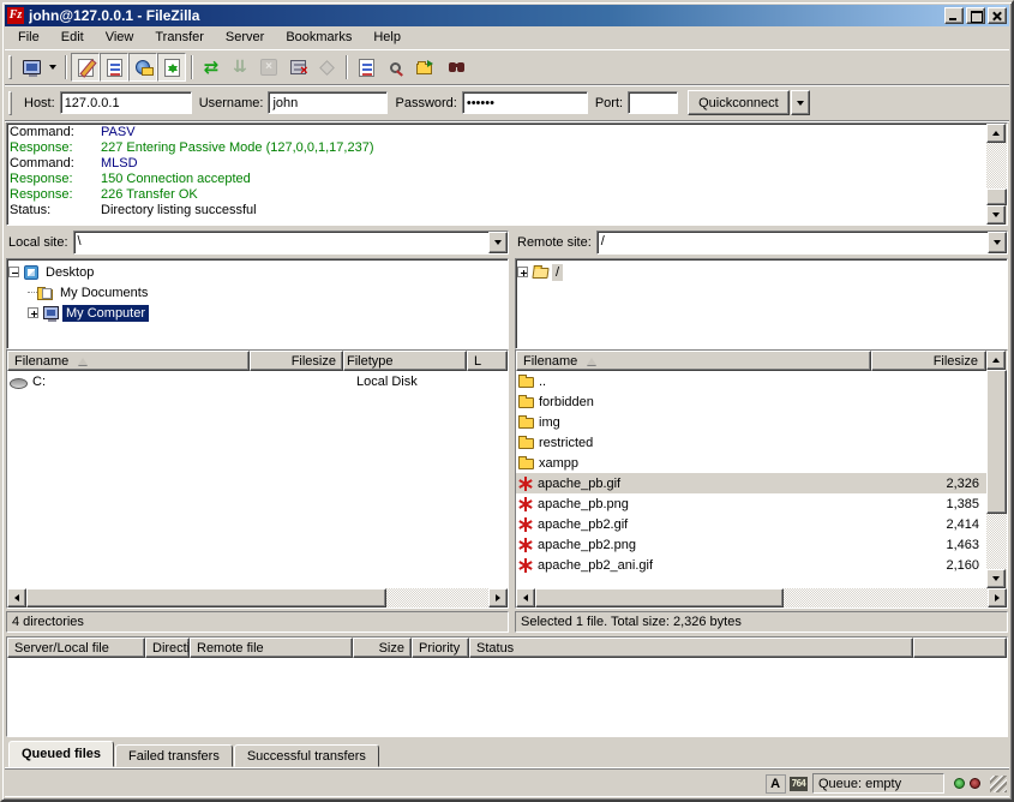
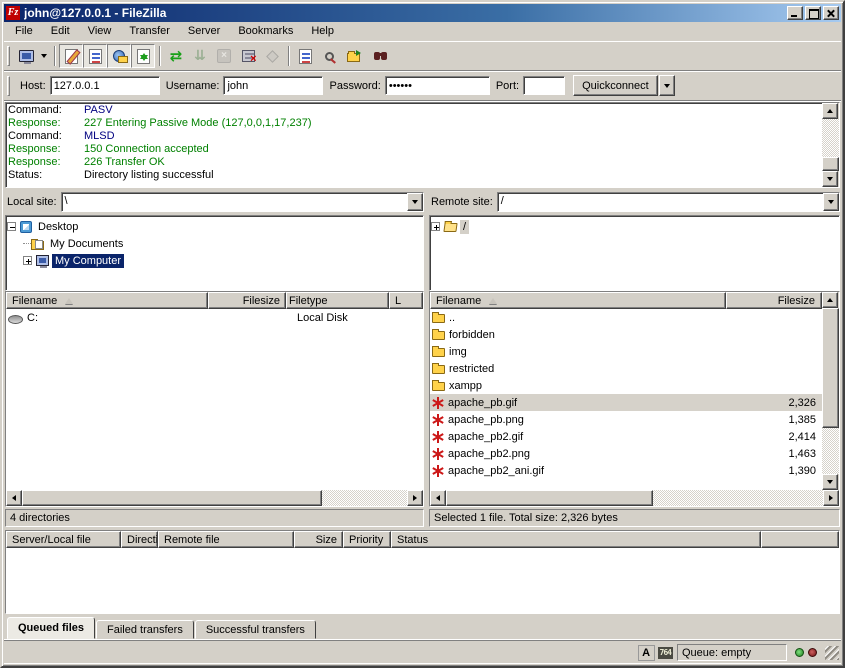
  Fz
  john@127.0.0.1 - FileZilla
  File
  Edit
  View
  Transfer
  Server
  Bookmarks
  Help
  ⇄
  ⇊
  ×
  ×
  Host:
  127.0.0.1
  Username:
  john
  Password:
  ••••••
  Port:
  Quickconnect
  Command:
  PASV
  Response:
  227 Entering Passive Mode (127,0,0,1,17,237)
  Command:
  MLSD
  Response:
  150 Connection accepted
  Response:
  226 Transfer OK
  Status:
  Directory listing successful
  Local site:
  \
  Desktop
  My Documents
  My Computer
  Filename
  Filesize
  Filetype
  L
  C:
  Local Disk
  4 directories
  Remote site:
  /
  /
  Filename
  Filesize
  ..
  forbidden
  img
  restricted
  xampp
  apache_pb.gif
  2,326
  apache_pb.png
  1,385
  apache_pb2.gif
  2,414
  apache_pb2.png
  1,463
  apache_pb2_ani.gif
- 2,160
+ 1,390
  Selected 1 file. Total size: 2,326 bytes
  Server/Local file
  Directi
  Remote file
  Size
  Priority
  Status
  Queued files
  Failed transfers
  Successful transfers
  A
  764
  Queue: empty
